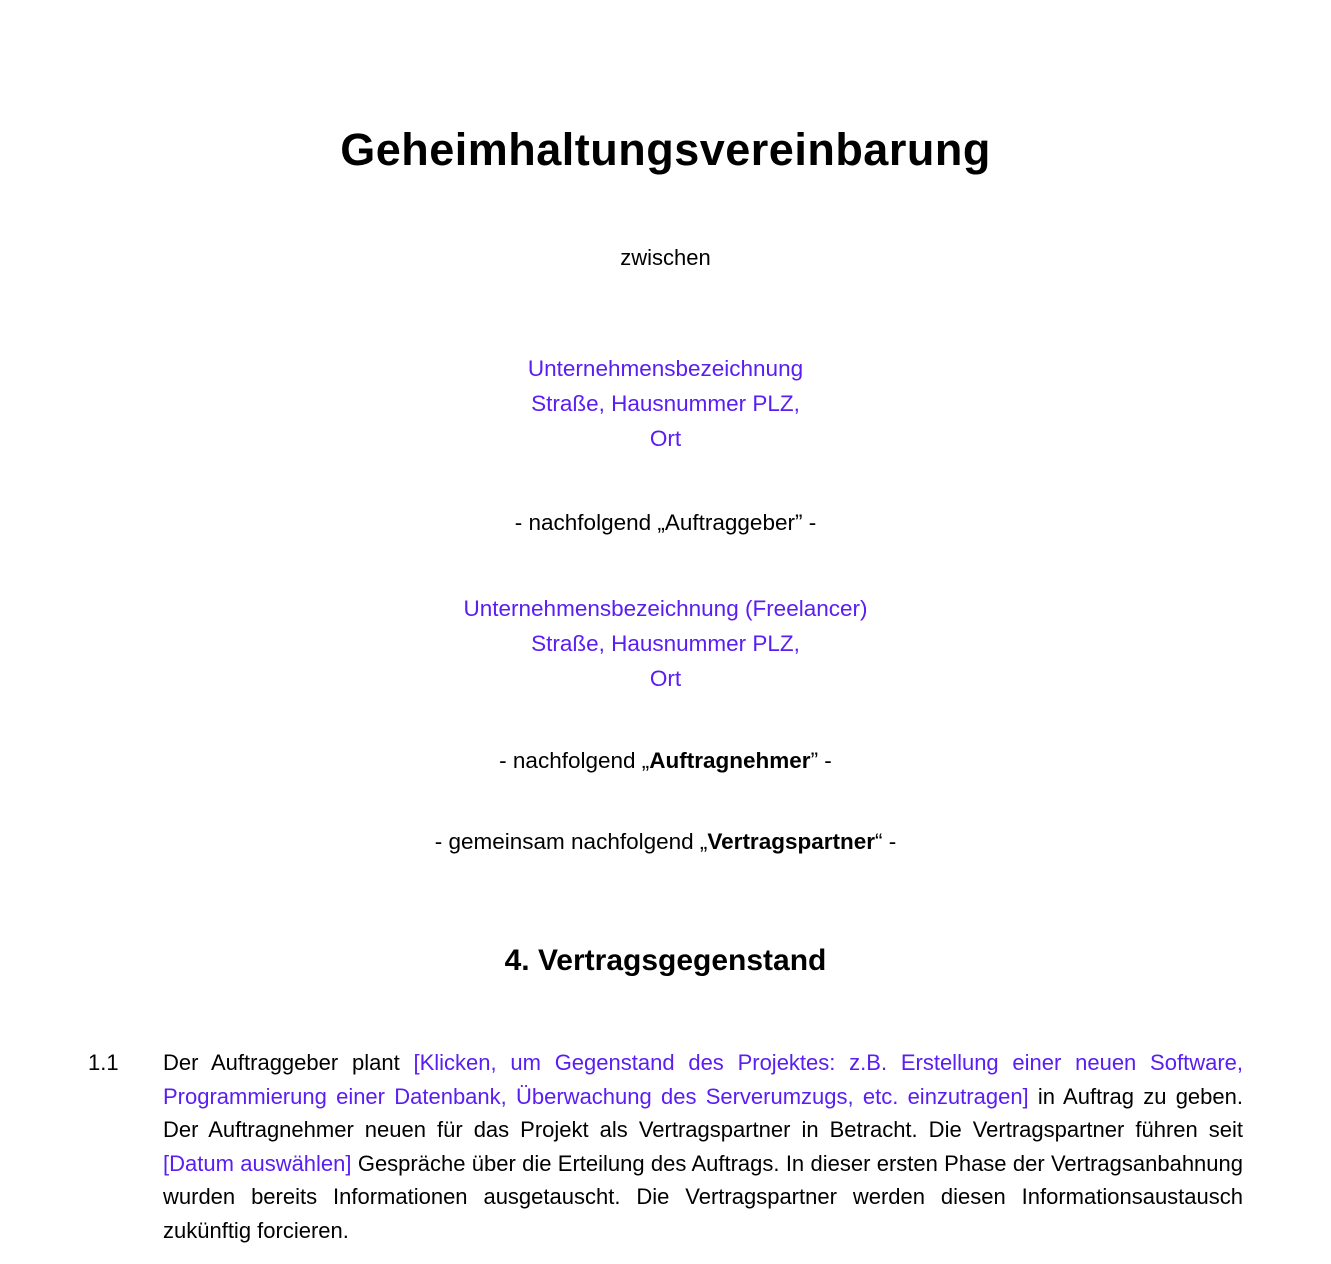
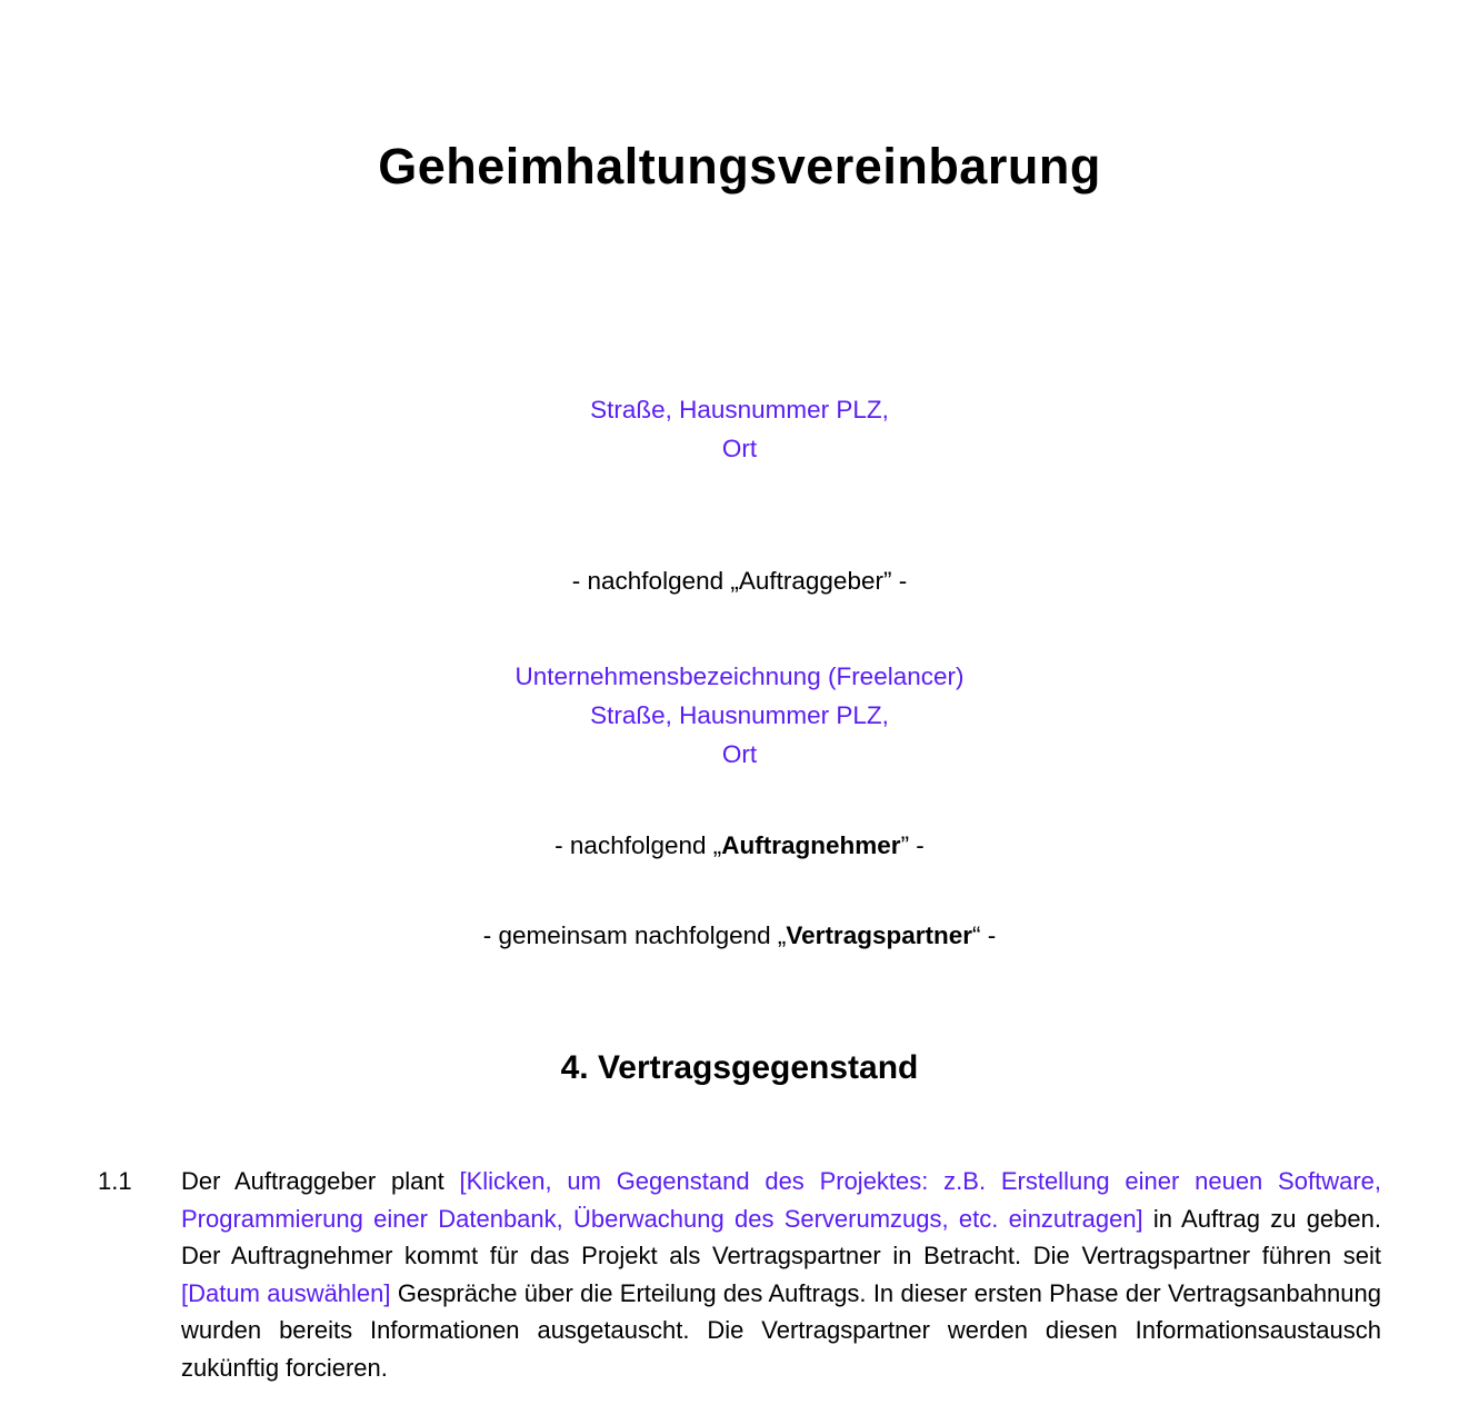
  Geheimhaltungsvereinbarung
- zwischen
- Unternehmensbezeichnung
  Straße, Hausnummer PLZ,
  Ort
  - nachfolgend „Auftraggeber” -
  Unternehmensbezeichnung (Freelancer)
  Straße, Hausnummer PLZ,
  Ort
  - nachfolgend „Auftragnehmer” -
  - gemeinsam nachfolgend „Vertragspartner“ -
  4. Vertragsgegenstand
  1.1
- Der Auftraggeber plant [Klicken, um Gegenstand des Projektes: z.B. Erstellung einer neuen Software, Programmierung einer Datenbank, Überwachung des Serverumzugs, etc. einzutragen] in Auftrag zu geben. Der Auftragnehmer neuen für das Projekt als Vertragspartner in Betracht. Die Vertragspartner führen seit [Datum auswählen] Gespräche über die Erteilung des Auftrags. In dieser ersten Phase der Vertragsanbahnung wurden bereits Informationen ausgetauscht. Die Vertragspartner werden diesen Informationsaustausch zukünftig forcieren.
+ Der Auftraggeber plant [Klicken, um Gegenstand des Projektes: z.B. Erstellung einer neuen Software, Programmierung einer Datenbank, Überwachung des Serverumzugs, etc. einzutragen] in Auftrag zu geben. Der Auftragnehmer kommt für das Projekt als Vertragspartner in Betracht. Die Vertragspartner führen seit [Datum auswählen] Gespräche über die Erteilung des Auftrags. In dieser ersten Phase der Vertragsanbahnung wurden bereits Informationen ausgetauscht. Die Vertragspartner werden diesen Informationsaustausch zukünftig forcieren.
